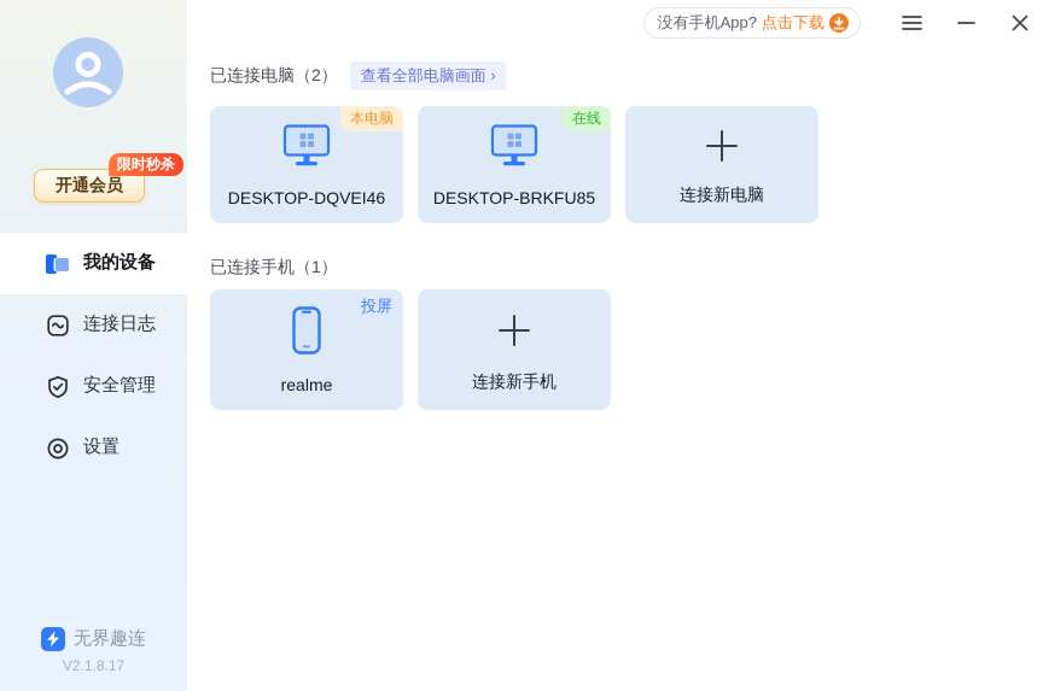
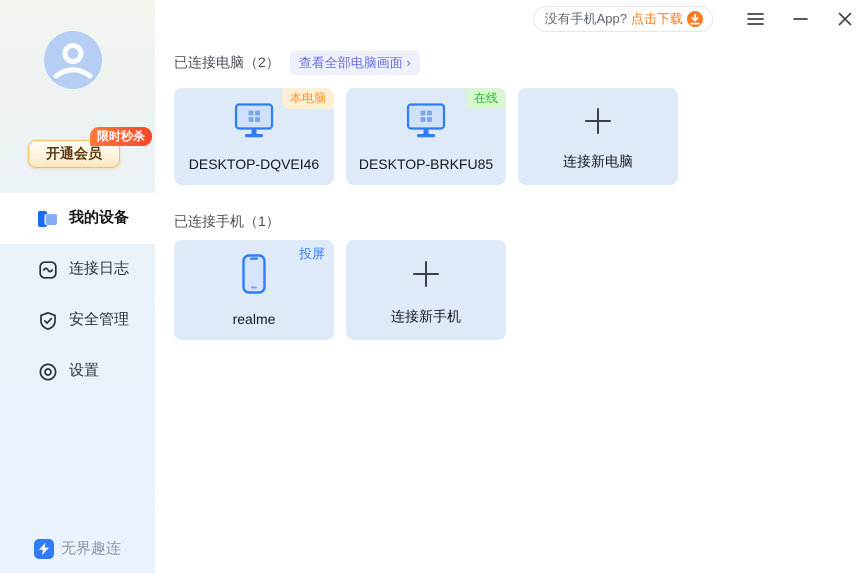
  限时秒杀
  开通会员
  我的设备
  连接日志
  安全管理
  设置
  无界趣连
- V2.1.8.17
  没有手机App?
  点击下载
  已连接电脑（2）
  查看全部电脑画面 ›
  本电脑
  DESKTOP-DQVEI46
  在线
  DESKTOP-BRKFU85
  连接新电脑
  已连接手机（1）
  投屏
  realme
  连接新手机
